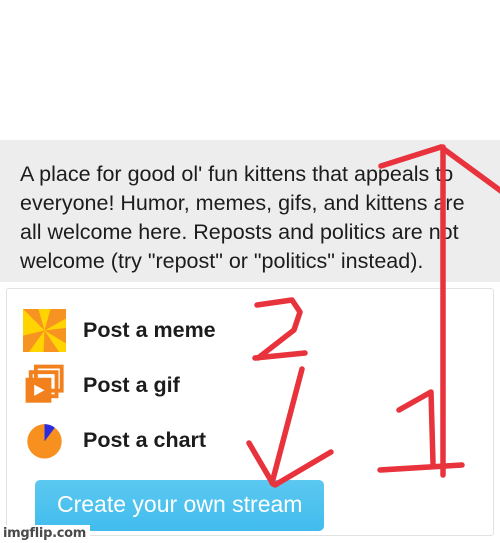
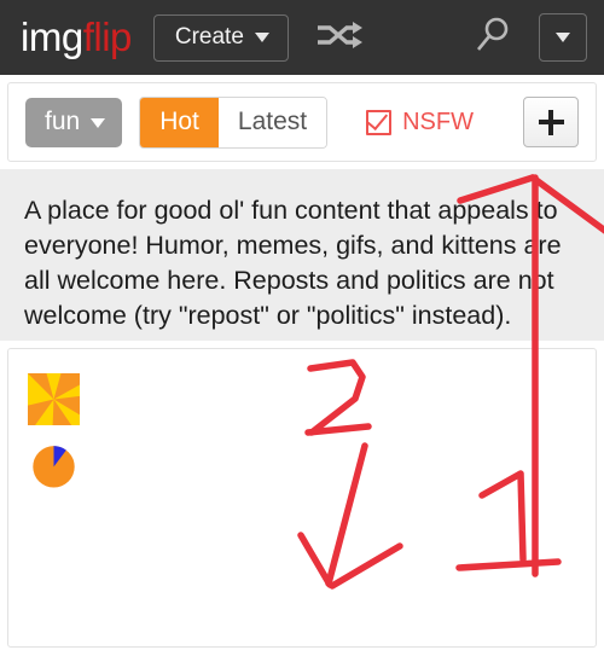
+ imgflip
+ Create
+ fun
+ Hot
+ Latest
+ NSFW
- A place for good ol' fun kittens that appeals to everyone! Humor, memes, gifs, and kittens are all welcome here. Reposts and politics are not welcome (try "repost" or "politics" instead).
+ A place for good ol' fun content that appeals to everyone! Humor, memes, gifs, and kittens are all welcome here. Reposts and politics are not welcome (try "repost" or "politics" instead).
- Post a meme
- Post a gif
- Post a chart
- Create your own stream
- imgflip.com
